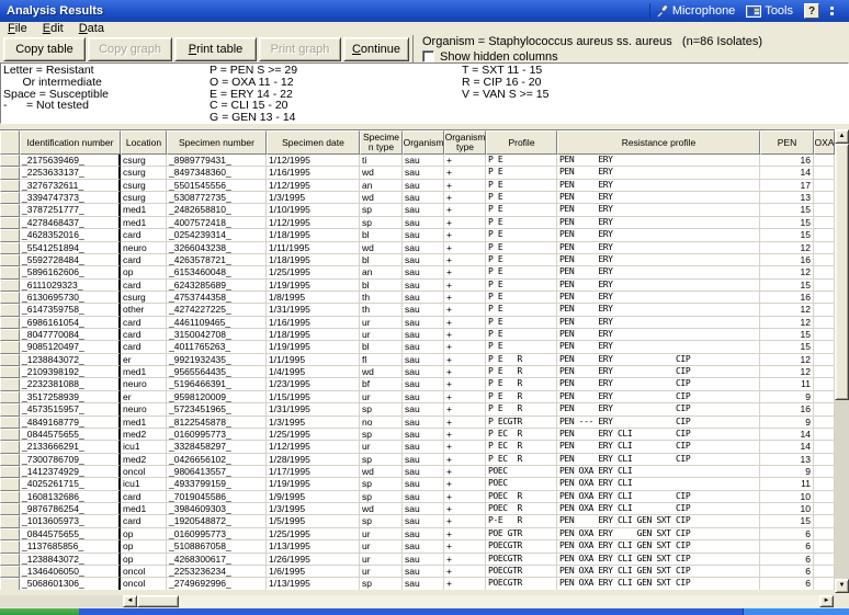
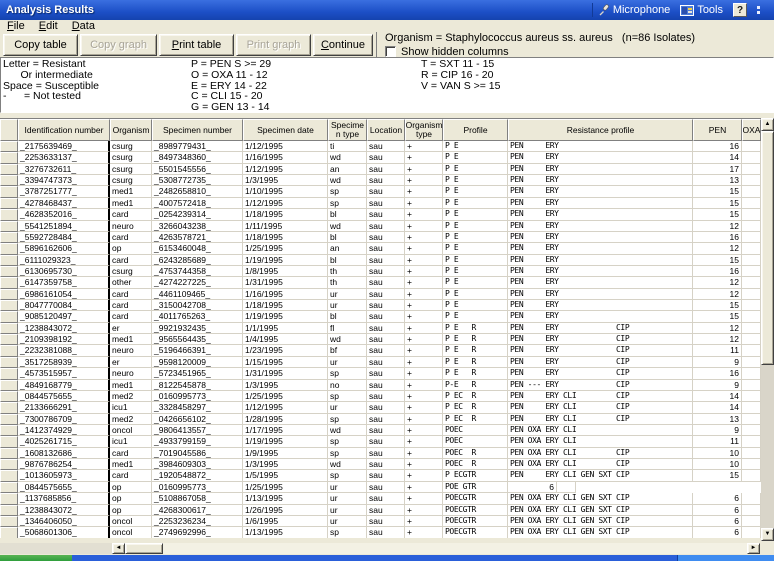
  Analysis Results
  Microphone
  Tools
  ?
  File
  Edit
  Data
  Organism = Staphylococcus aureus ss. aureus (n=86 Isolates)
  Show hidden columns
  Copy table
  Copy graph
  Print table
  Print graph
  Continue
  Letter = Resistant
  Or intermediate
  Space = Susceptible
  - = Not tested
  P = PEN S >= 29
  O = OXA 11 - 12
  E = ERY 14 - 22
  C = CLI 15 - 20
  G = GEN 13 - 14
  T = SXT 11 - 15
  R = CIP 16 - 20
  V = VAN S >= 15
  Identification number
- Location
+ Organism
  Specimen number
  Specimen date
  Specime n type
- Organism
+ Location
  Organism type
  Profile
  Resistance profile
  PEN
  OXA
  _2175639469_
  csurg
  _8989779431_
  1/12/1995
  ti
  sau
  +
  P E
  PEN ERY
  16
  _2253633137_
  csurg
  _8497348360_
  1/16/1995
  wd
  sau
  +
  P E
  PEN ERY
  14
  _3276732611_
  csurg
  _5501545556_
  1/12/1995
  an
  sau
  +
  P E
  PEN ERY
  17
  _3394747373_
  csurg
  _5308772735_
  1/3/1995
  wd
  sau
  +
  P E
  PEN ERY
  13
  _3787251777_
  med1
  _2482658810_
  1/10/1995
  sp
  sau
  +
  P E
  PEN ERY
  15
  _4278468437_
  med1
  _4007572418_
  1/12/1995
  sp
  sau
  +
  P E
  PEN ERY
  15
  _4628352016_
  card
  _0254239314_
  1/18/1995
  bl
  sau
  +
  P E
  PEN ERY
  15
  _5541251894_
  neuro
  _3266043238_
  1/11/1995
  wd
  sau
  +
  P E
  PEN ERY
  12
  _5592728484_
  card
  _4263578721_
  1/18/1995
  bl
  sau
  +
  P E
  PEN ERY
  16
  _5896162606_
  op
  _6153460048_
  1/25/1995
  an
  sau
  +
  P E
  PEN ERY
  12
  _6111029323_
  card
  _6243285689_
  1/19/1995
  bl
  sau
  +
  P E
  PEN ERY
  15
  _6130695730_
  csurg
  _4753744358_
  1/8/1995
  th
  sau
  +
  P E
  PEN ERY
  16
  _6147359758_
  other
  _4274227225_
  1/31/1995
  th
  sau
  +
  P E
  PEN ERY
  12
  _6986161054_
  card
  _4461109465_
  1/16/1995
  ur
  sau
  +
  P E
  PEN ERY
  12
  _8047770084_
  card
  _3150042708_
  1/18/1995
  ur
  sau
  +
  P E
  PEN ERY
  15
  _9085120497_
  card
  _4011765263_
  1/19/1995
  bl
  sau
  +
  P E
  PEN ERY
  15
  _1238843072_
  er
  _9921932435_
  1/1/1995
  fl
  sau
  +
  P E R
  PEN ERY CIP
  12
  _2109398192_
  med1
  _9565564435_
  1/4/1995
  wd
  sau
  +
  P E R
  PEN ERY CIP
  12
  _2232381088_
  neuro
  _5196466391_
  1/23/1995
  bf
  sau
  +
  P E R
  PEN ERY CIP
  11
  _3517258939_
  er
  _9598120009_
  1/15/1995
  ur
  sau
  +
  P E R
  PEN ERY CIP
  9
  _4573515957_
  neuro
  _5723451965_
  1/31/1995
  sp
  sau
  +
  P E R
  PEN ERY CIP
  16
  _4849168779_
  med1
  _8122545878_
  1/3/1995
  no
  sau
  +
- P ECGTR
+ P-E R
  PEN --- ERY CIP
  9
  _0844575655_
  med2
  _0160995773_
  1/25/1995
  sp
  sau
  +
  P EC R
  PEN ERY CLI CIP
  14
  _2133666291_
  icu1
  _3328458297_
  1/12/1995
  ur
  sau
  +
  P EC R
  PEN ERY CLI CIP
  14
  _7300786709_
  med2
  _0426656102_
  1/28/1995
  sp
  sau
  +
  P EC R
  PEN ERY CLI CIP
  13
  _1412374929_
  oncol
  _9806413557_
  1/17/1995
  wd
  sau
  +
  POEC
  PEN OXA ERY CLI
  9
  _4025261715_
  icu1
  _4933799159_
  1/19/1995
  sp
  sau
  +
  POEC
  PEN OXA ERY CLI
  11
  _1608132686_
  card
  _7019045586_
  1/9/1995
  sp
  sau
  +
  POEC R
  PEN OXA ERY CLI CIP
  10
  _9876786254_
  med1
  _3984609303_
  1/3/1995
  wd
  sau
  +
  POEC R
  PEN OXA ERY CLI CIP
  10
  _1013605973_
  card
  _1920548872_
  1/5/1995
  sp
  sau
  +
- P-E R
+ P ECGTR
  PEN ERY CLI GEN SXT CIP
  15
  _0844575655_
  op
  _0160995773_
  1/25/1995
  ur
  sau
  +
  POE GTR
- PEN OXA ERY GEN SXT CIP
  6
  _1137685856_
  op
  _5108867058_
  1/13/1995
  ur
  sau
  +
  POECGTR
  PEN OXA ERY CLI GEN SXT CIP
  6
  _1238843072_
  op
  _4268300617_
  1/26/1995
  ur
  sau
  +
  POECGTR
  PEN OXA ERY CLI GEN SXT CIP
  6
  _1346406050_
  oncol
  _2253236234_
  1/6/1995
  ur
  sau
  +
  POECGTR
  PEN OXA ERY CLI GEN SXT CIP
  6
  _5068601306_
  oncol
  _2749692996_
  1/13/1995
  sp
  sau
  +
  POECGTR
  PEN OXA ERY CLI GEN SXT CIP
  6
